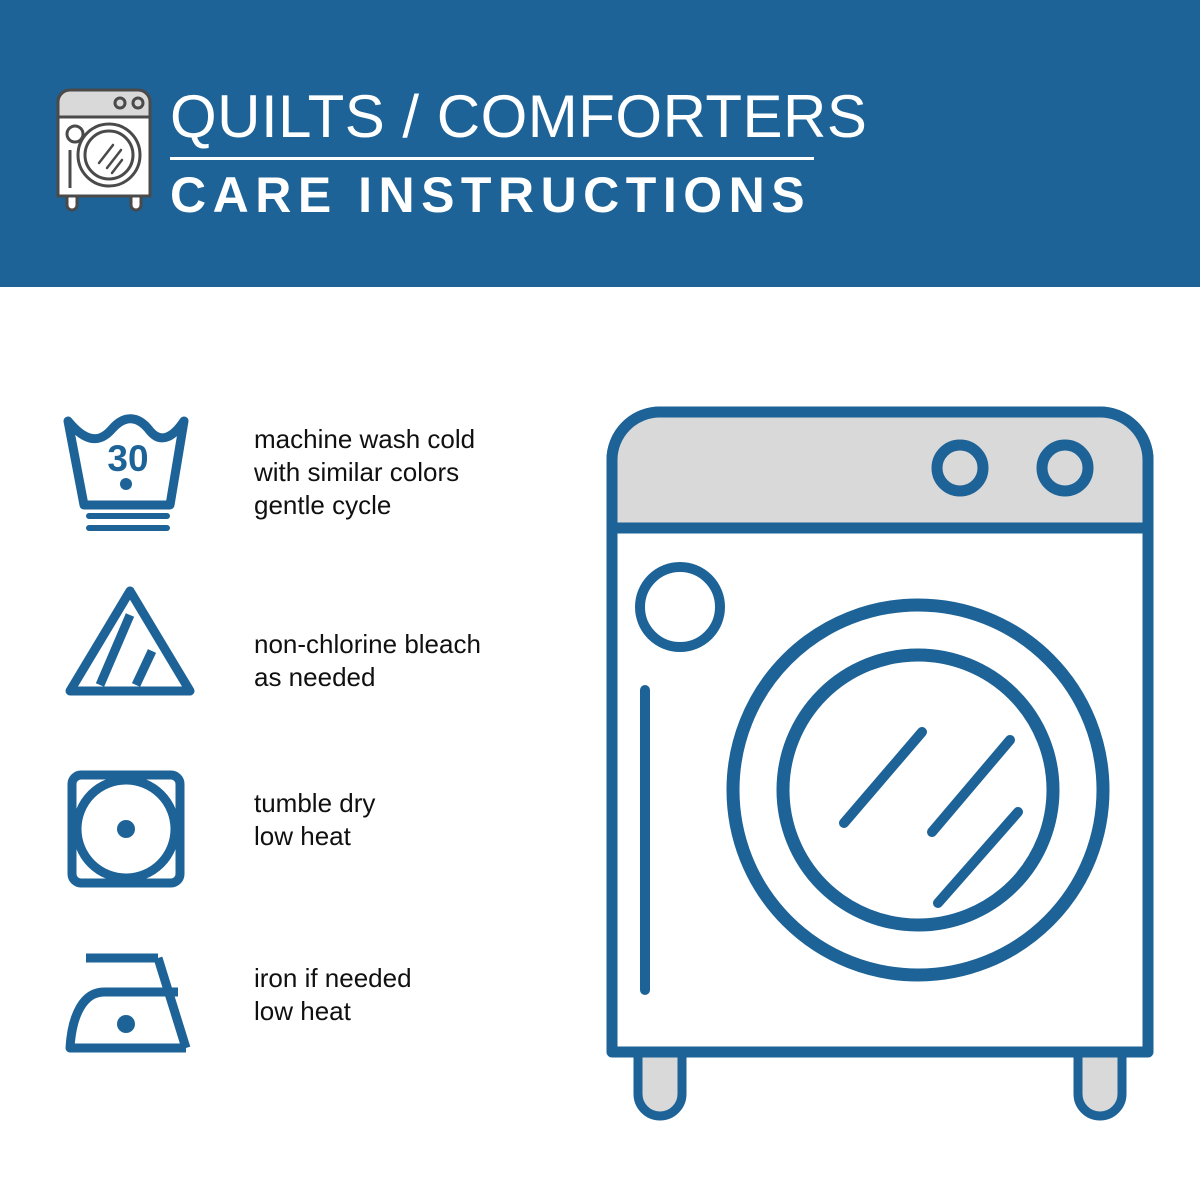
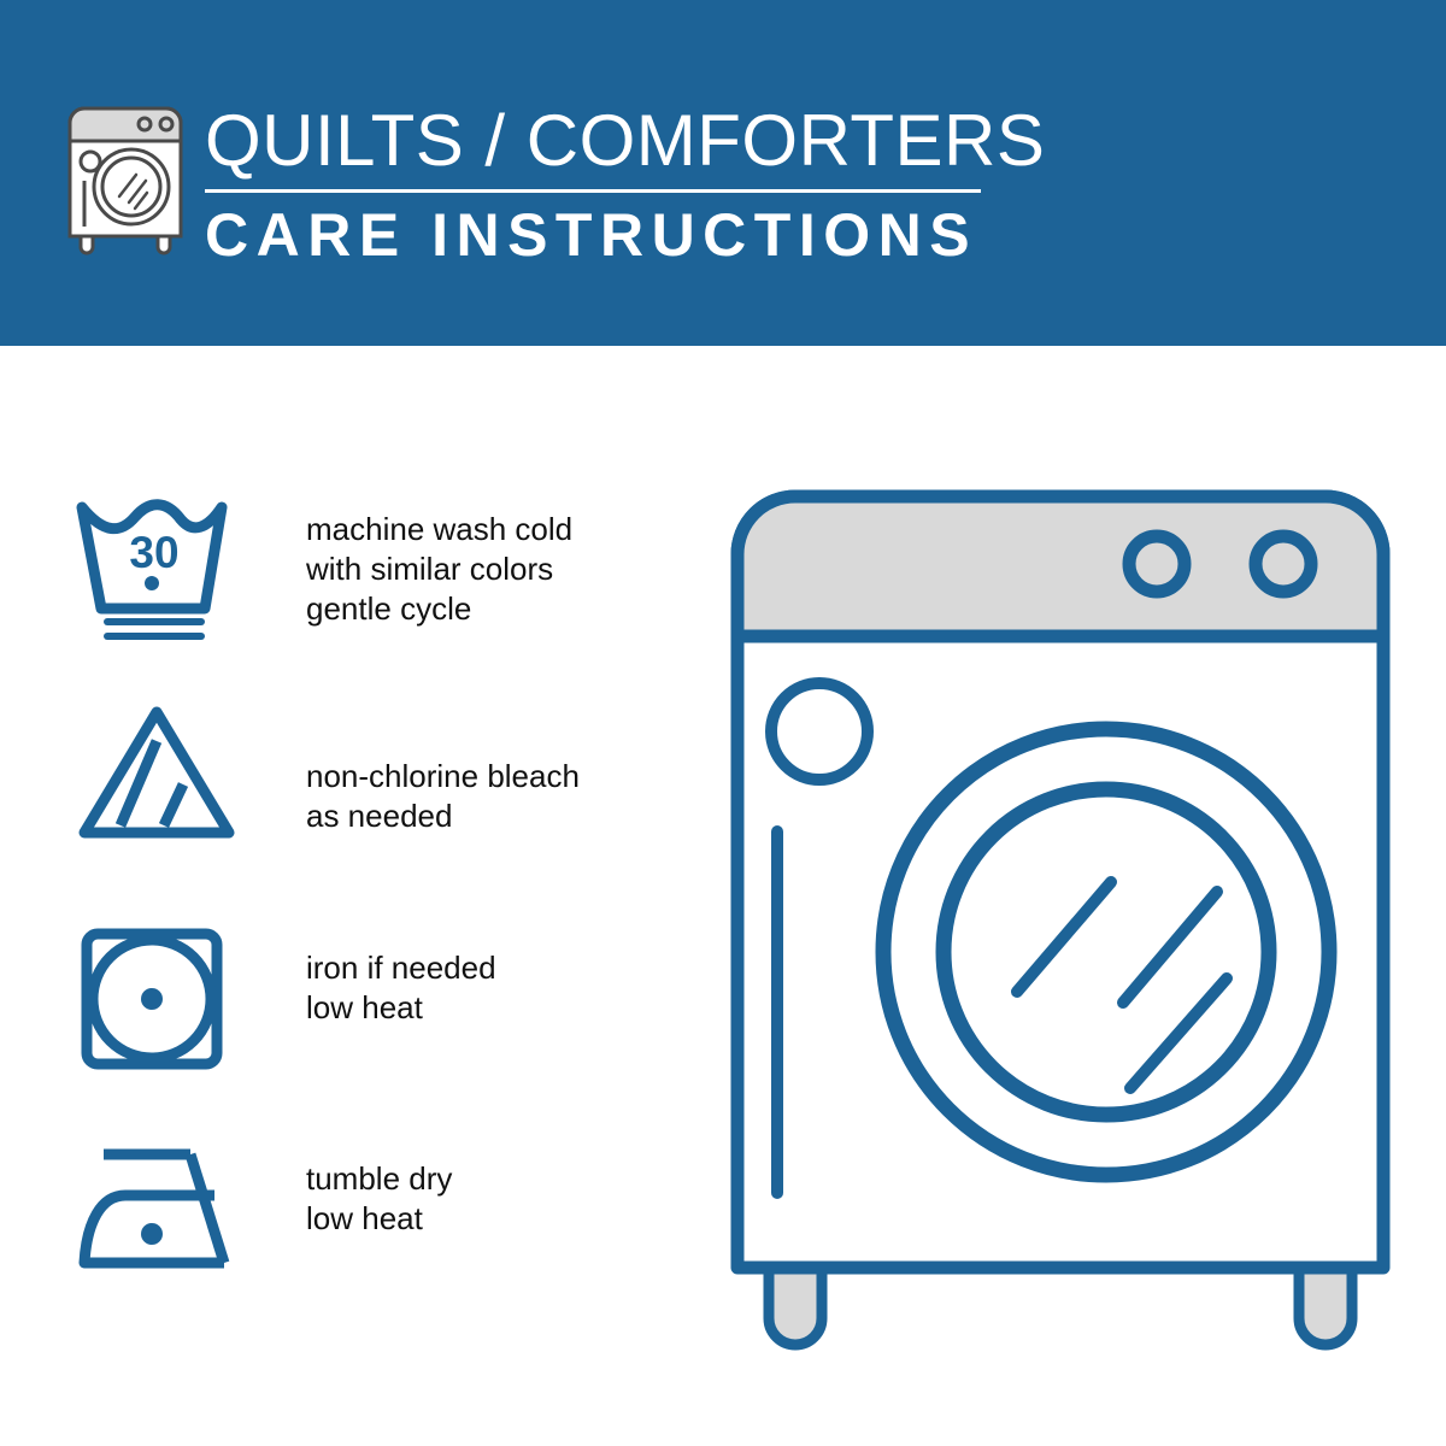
  QUILTS / COMFORTERS
  CARE INSTRUCTIONS
  30
  machine wash cold
  with similar colors
  gentle cycle
  non-chlorine bleach
  as needed
- tumble dry
+ iron if needed
  low heat
- iron if needed
+ tumble dry
  low heat
